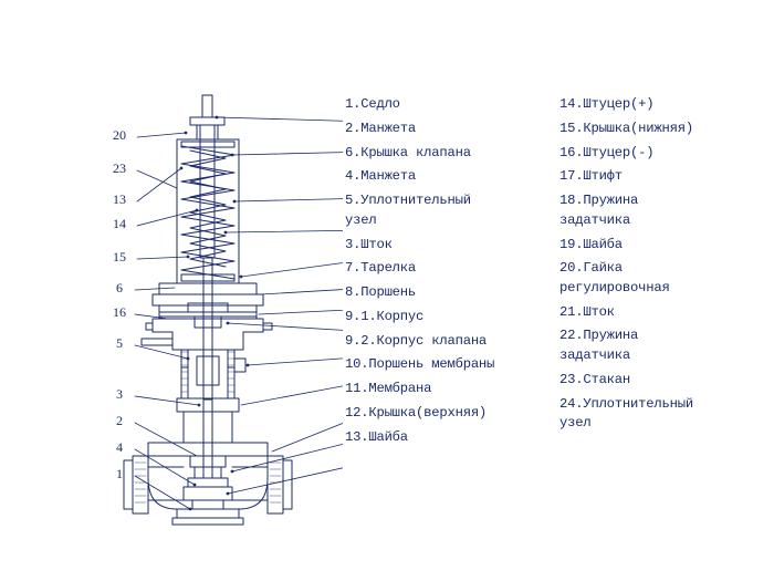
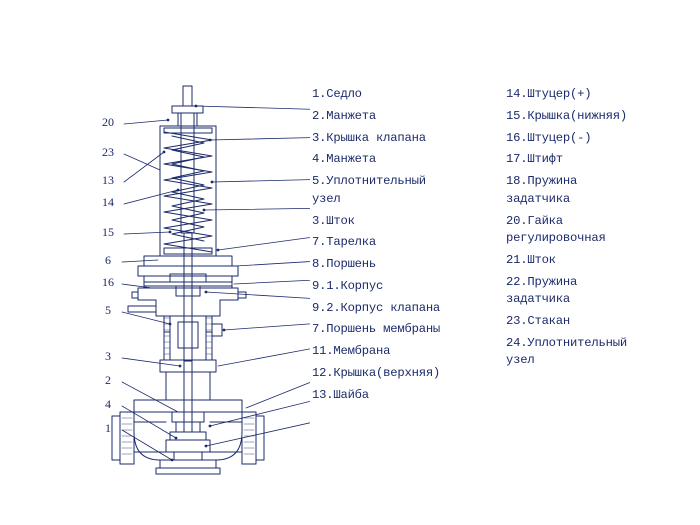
  20
  23
  13
  14
  15
  6
  16
  5
  3
  2
  4
  1
  1.Седло
  2.Манжета
- 6.Крышка клапана
+ 3.Крышка клапана
  4.Манжета
  5.Уплотнительный
  узел
  3.Шток
  7.Тарелка
  8.Поршень
  9.1.Корпус
  9.2.Корпус клапана
- 10.Поршень мембраны
+ 7.Поршень мембраны
  11.Мембрана
  12.Крышка(верхняя)
  13.Шайба
  14.Штуцер(+)
  15.Крышка(нижняя)
  16.Штуцер(-)
  17.Штифт
  18.Пружина
  задатчика
- 19.Шайба
  20.Гайка
  регулировочная
  21.Шток
  22.Пружина
  задатчика
  23.Стакан
  24.Уплотнительный
  узел
